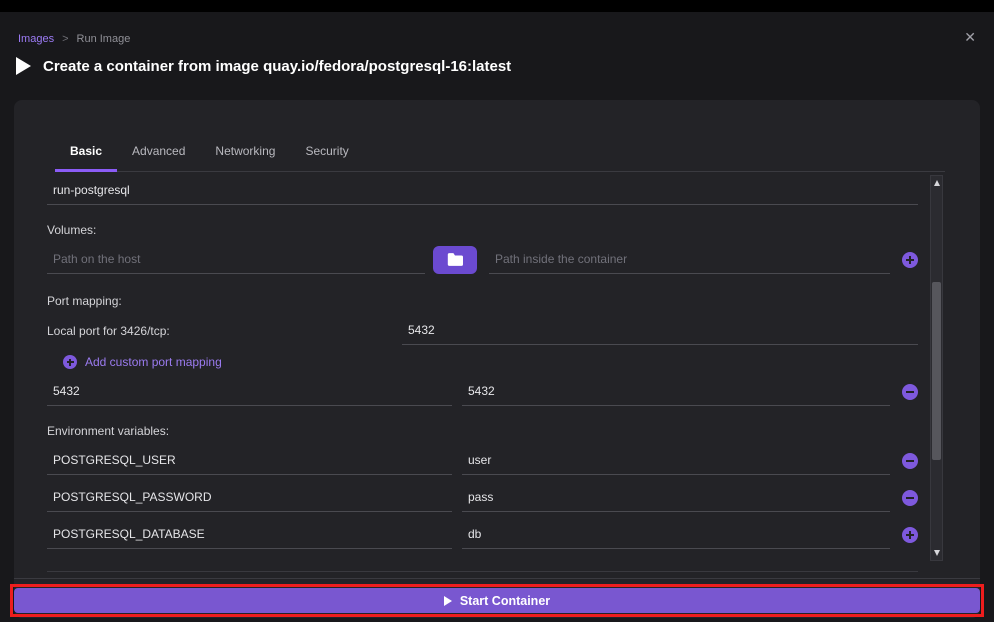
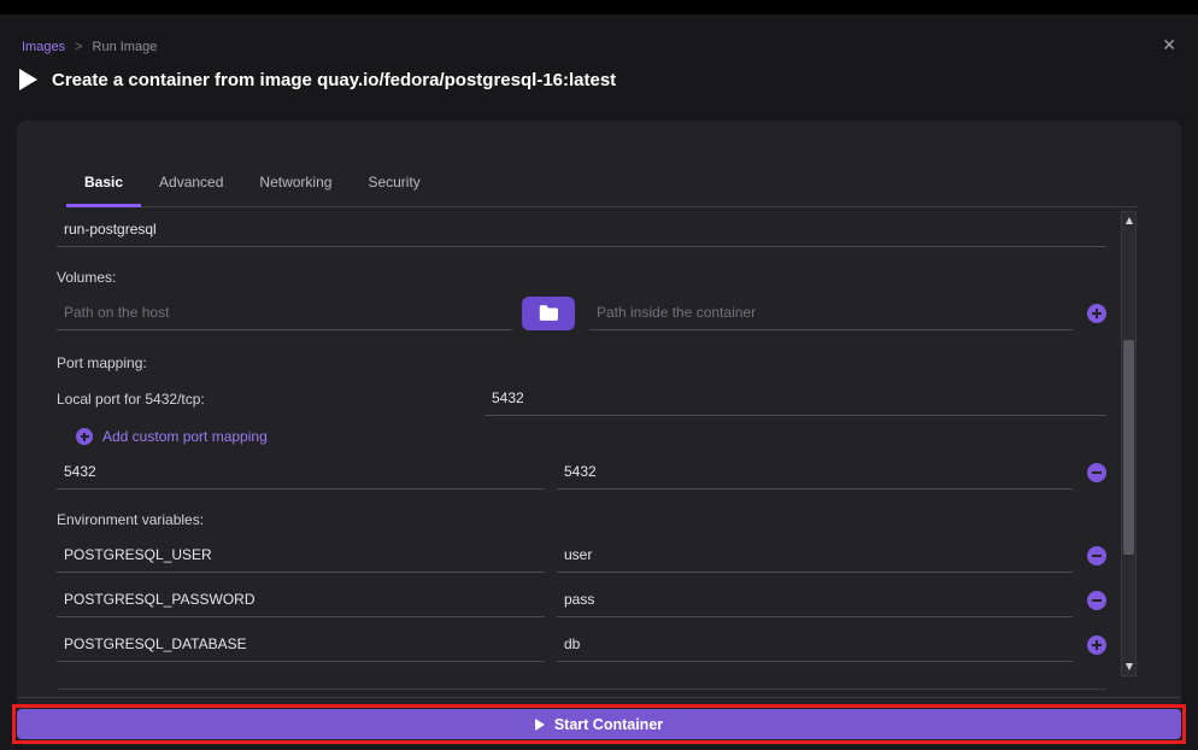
  Images
  >
  Run Image
  ✕
  Create a container from image quay.io/fedora/postgresql-16:latest
  Basic
  Advanced
  Networking
  Security
  run-postgresql
  Volumes:
  Path on the host
  Path inside the container
  Port mapping:
- Local port for 3426/tcp:
+ Local port for 5432/tcp:
  5432
  Add custom port mapping
  5432
  5432
  Environment variables:
  POSTGRESQL_USER
  user
  POSTGRESQL_PASSWORD
  pass
  POSTGRESQL_DATABASE
  db
  Start Container
